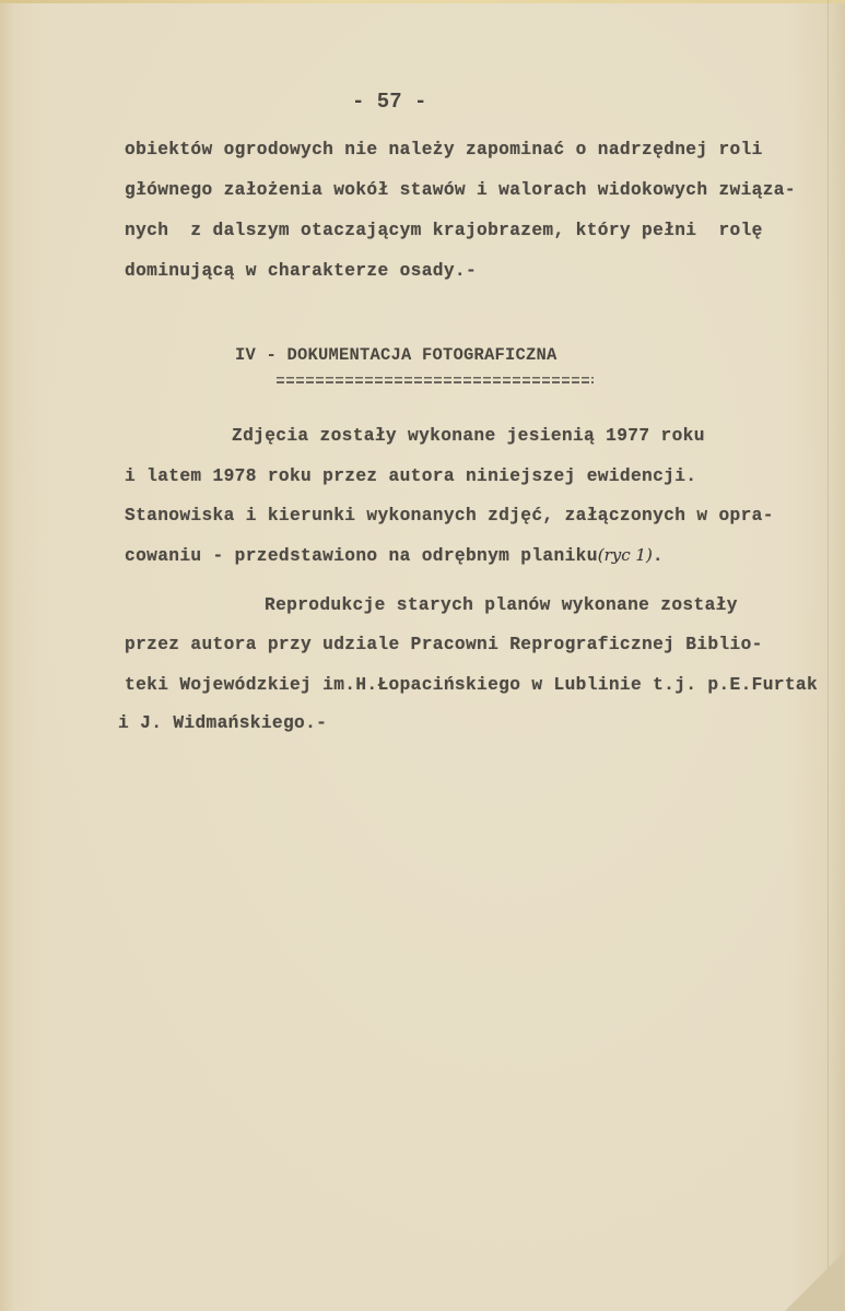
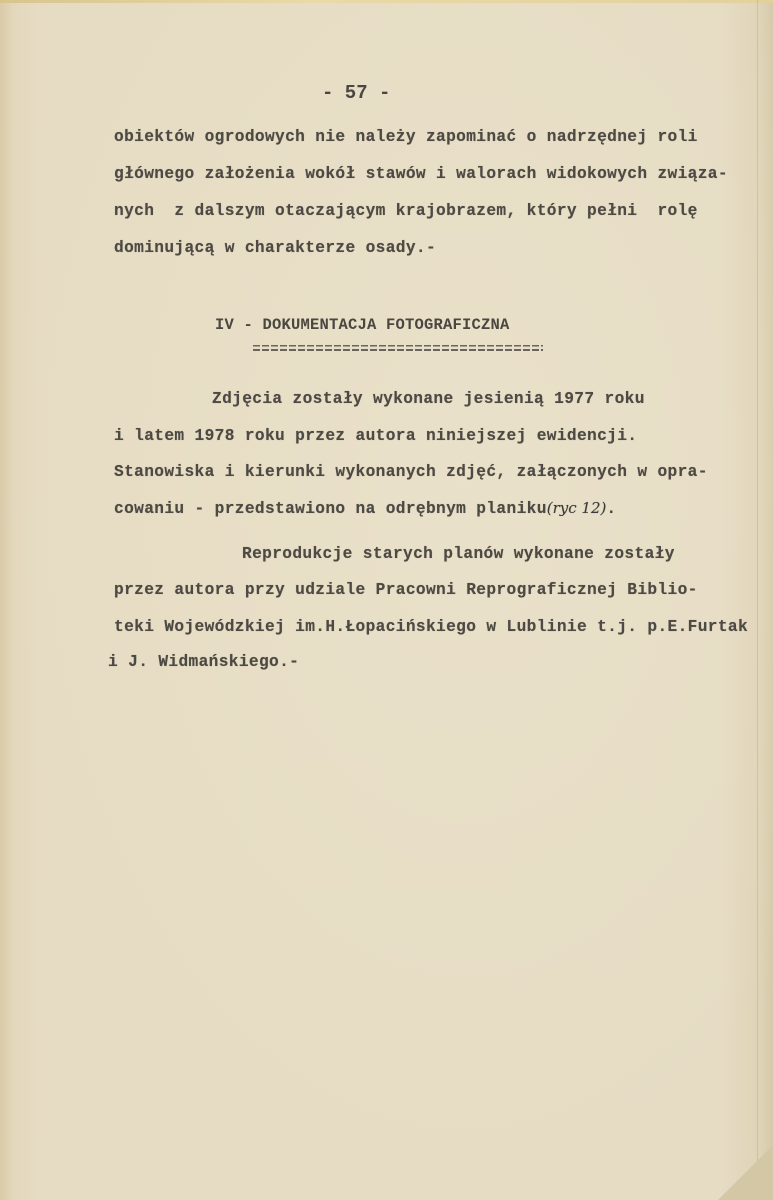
  - 57 -
  obiektów ogrodowych nie należy zapominać o nadrzędnej roli
  głównego założenia wokół stawów i walorach widokowych związa-
  nych z dalszym otaczającym krajobrazem, który pełni rolę
  dominującą w charakterze osady.-
  IV - DOKUMENTACJA FOTOGRAFICZNA
  Zdjęcia zostały wykonane jesienią 1977 roku
  i latem 1978 roku przez autora niniejszej ewidencji.
  Stanowiska i kierunki wykonanych zdjęć, załączonych w opra-
- cowaniu - przedstawiono na odrębnym planiku(ryc 1).
+ cowaniu - przedstawiono na odrębnym planiku(ryc 12).
  Reprodukcje starych planów wykonane zostały
  przez autora przy udziale Pracowni Reprograficznej Biblio-
  teki Wojewódzkiej im.H.Łopacińskiego w Lublinie t.j. p.E.Furtak
  i J. Widmańskiego.-
